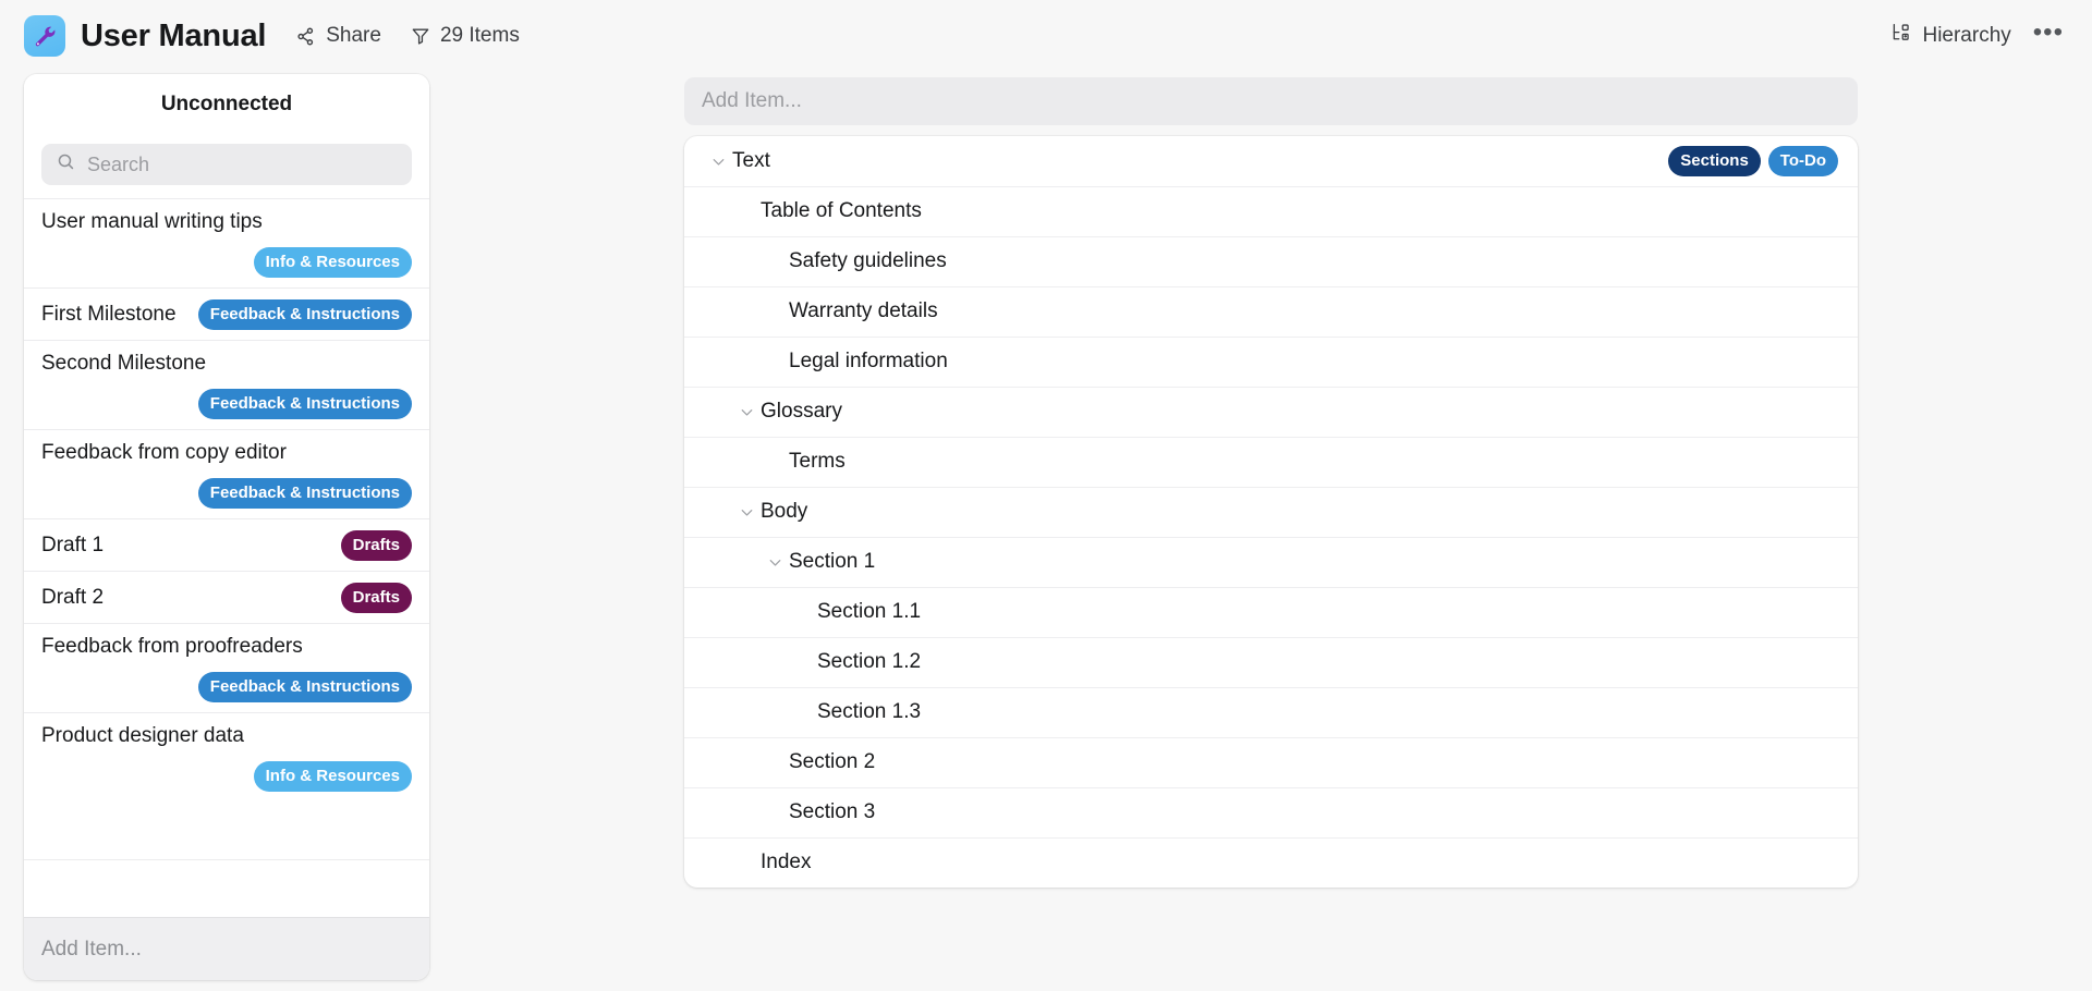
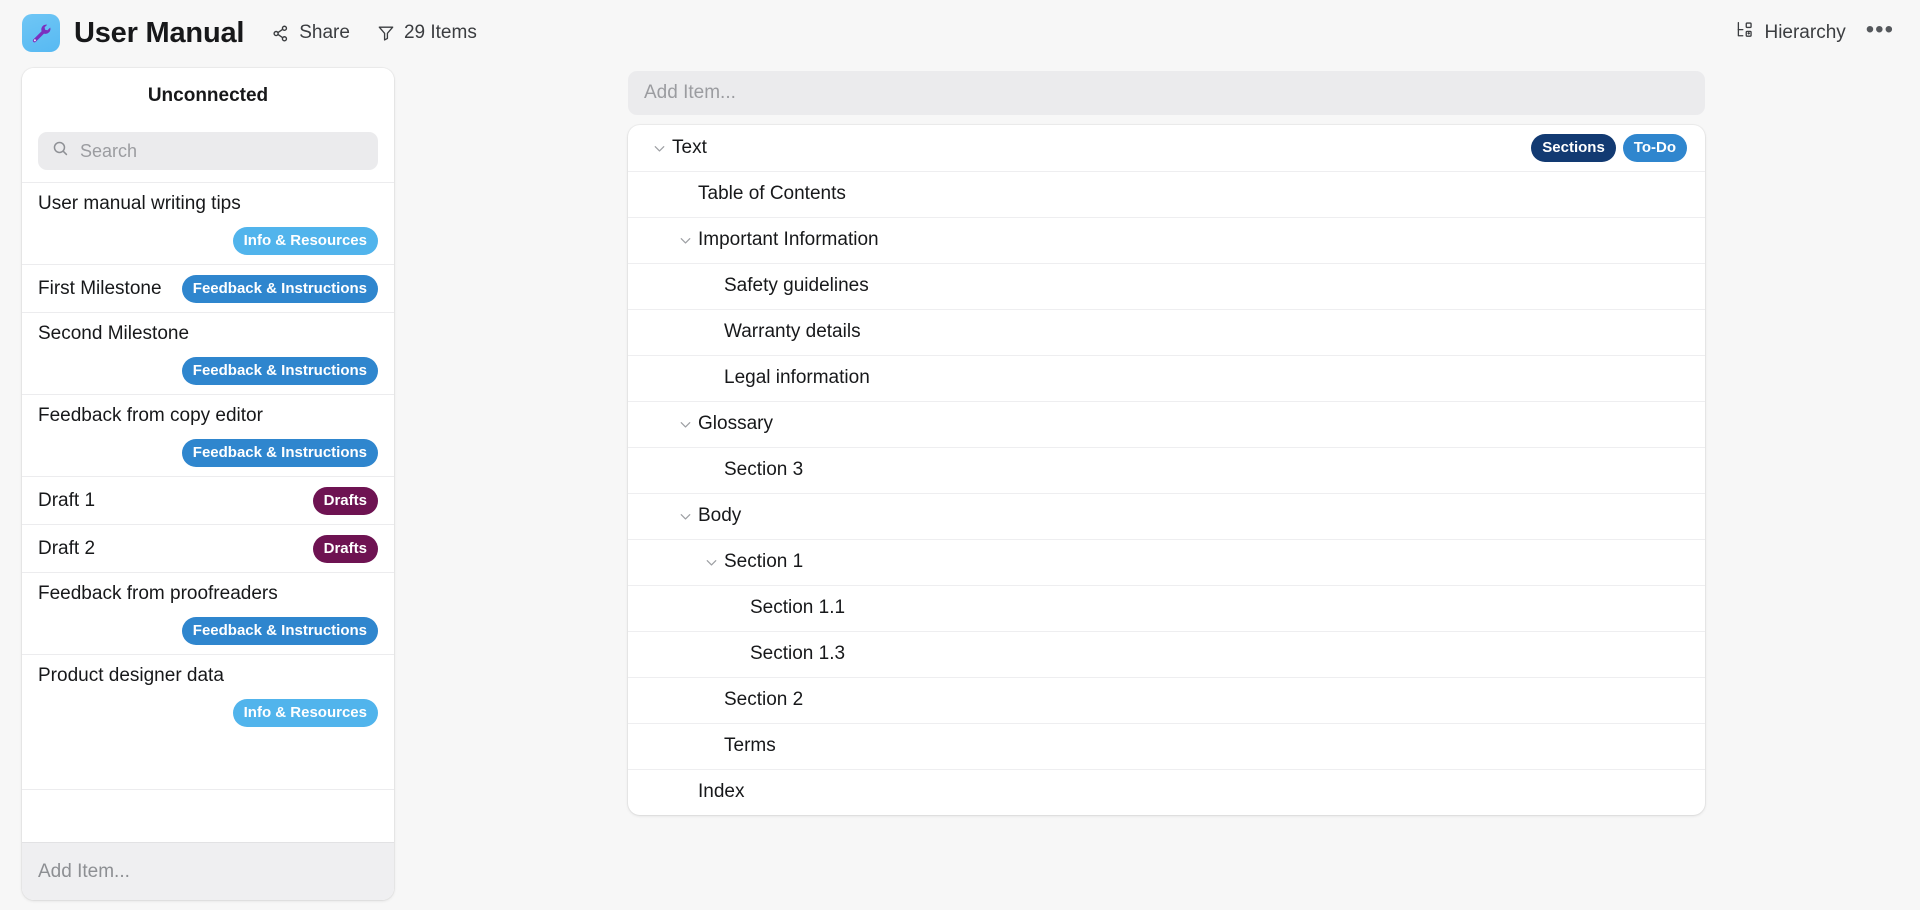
  User Manual
  Share
  29 Items
  Hierarchy
  •••
  Unconnected
  Search
  User manual writing tips
  Info & Resources
  First Milestone
  Feedback & Instructions
  Second Milestone
  Feedback & Instructions
  Feedback from copy editor
  Feedback & Instructions
  Draft 1
  Drafts
  Draft 2
  Drafts
  Feedback from proofreaders
  Feedback & Instructions
  Product designer data
  Info & Resources
  Add Item...
  Add Item...
  Text
  Sections
  To-Do
  Table of Contents
+ Important Information
  Safety guidelines
  Warranty details
  Legal information
  Glossary
- Terms
+ Section 3
  Body
  Section 1
  Section 1.1
- Section 1.2
  Section 1.3
  Section 2
- Section 3
+ Terms
  Index
